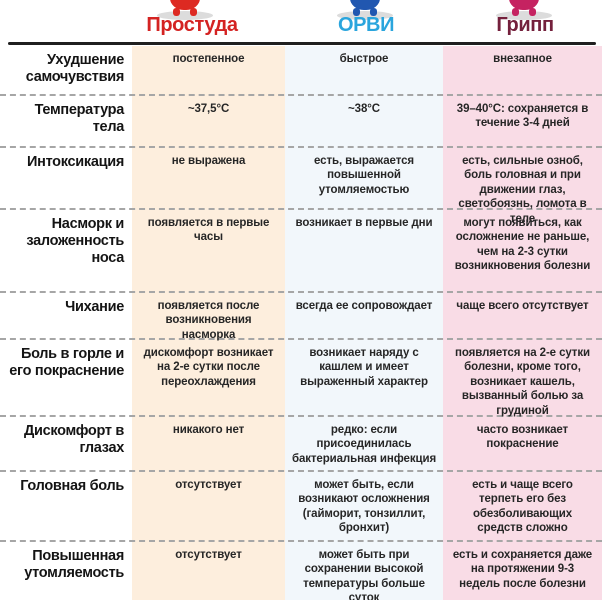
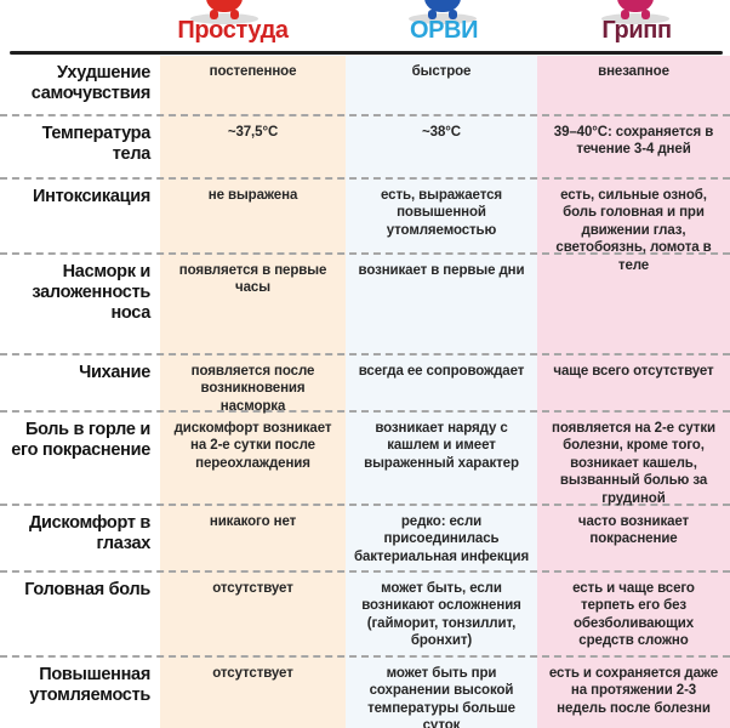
  Простуда
  ОРВИ
  Грипп
  Ухудшение самочувствия
  постепенное
  быстрое
  внезапное
  Температура тела
  ~37,5°C
  ~38°C
  39–40°C: сохраняется в течение 3-4 дней
  Интоксикация
  не выражена
  есть, выражается повышенной утомляемостью
  есть, сильные озноб, боль головная и при движении глаз, светобоязнь, ломота в теле
  Насморк и заложенность носа
  появляется в первые часы
  возникает в первые дни
- могут появиться, как осложнение не раньше, чем на 2-3 сутки возникновения болезни
  Чихание
  появляется после возникновения насморка
  всегда ее сопровождает
  чаще всего отсутствует
  Боль в горле и его покраснение
  дискомфорт возникает на 2-е сутки после переохлаждения
  возникает наряду с кашлем и имеет выраженный характер
  появляется на 2-е сутки болезни, кроме того, возникает кашель, вызванный болью за грудиной
  Дискомфорт в глазах
  никакого нет
  редко: если присоединилась бактериальная инфекция
  часто возникает покраснение
  Головная боль
  отсутствует
  может быть, если возникают осложнения (гайморит, тонзиллит, бронхит)
  есть и чаще всего терпеть его без обезболивающих средств сложно
  Повышенная утомляемость
  отсутствует
  может быть при сохранении высокой температуры больше суток
- есть и сохраняется даже на протяжении 9-3 недель после болезни
+ есть и сохраняется даже на протяжении 2-3 недель после болезни
